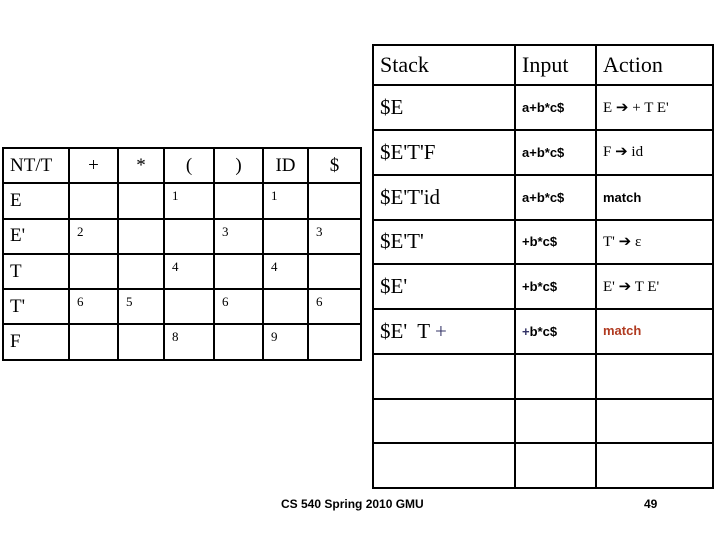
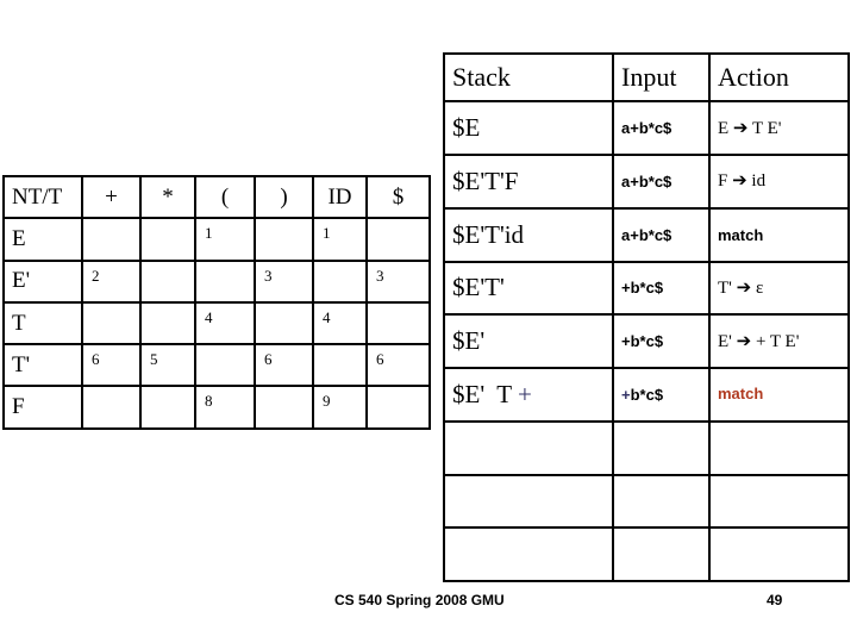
  NT/T	+	*	(	)	ID	$
  E			1		1
  E'	2			3		3
  T			4		4
  T'	6	5		6		6
  F			8		9
  Stack	Input	Action
- $E	a+b*c$	E ➔ + T E'
+ $E	a+b*c$	E ➔ T E'
  $E'T'F	a+b*c$	F ➔ id
  $E'T'id	a+b*c$	match
  $E'T'	+b*c$	T' ➔ ε
- $E'	+b*c$	E' ➔ T E'
+ $E'	+b*c$	E' ➔ + T E'
  $E' T +	+b*c$	match
- CS 540 Spring 2010 GMU
+ CS 540 Spring 2008 GMU
  49
